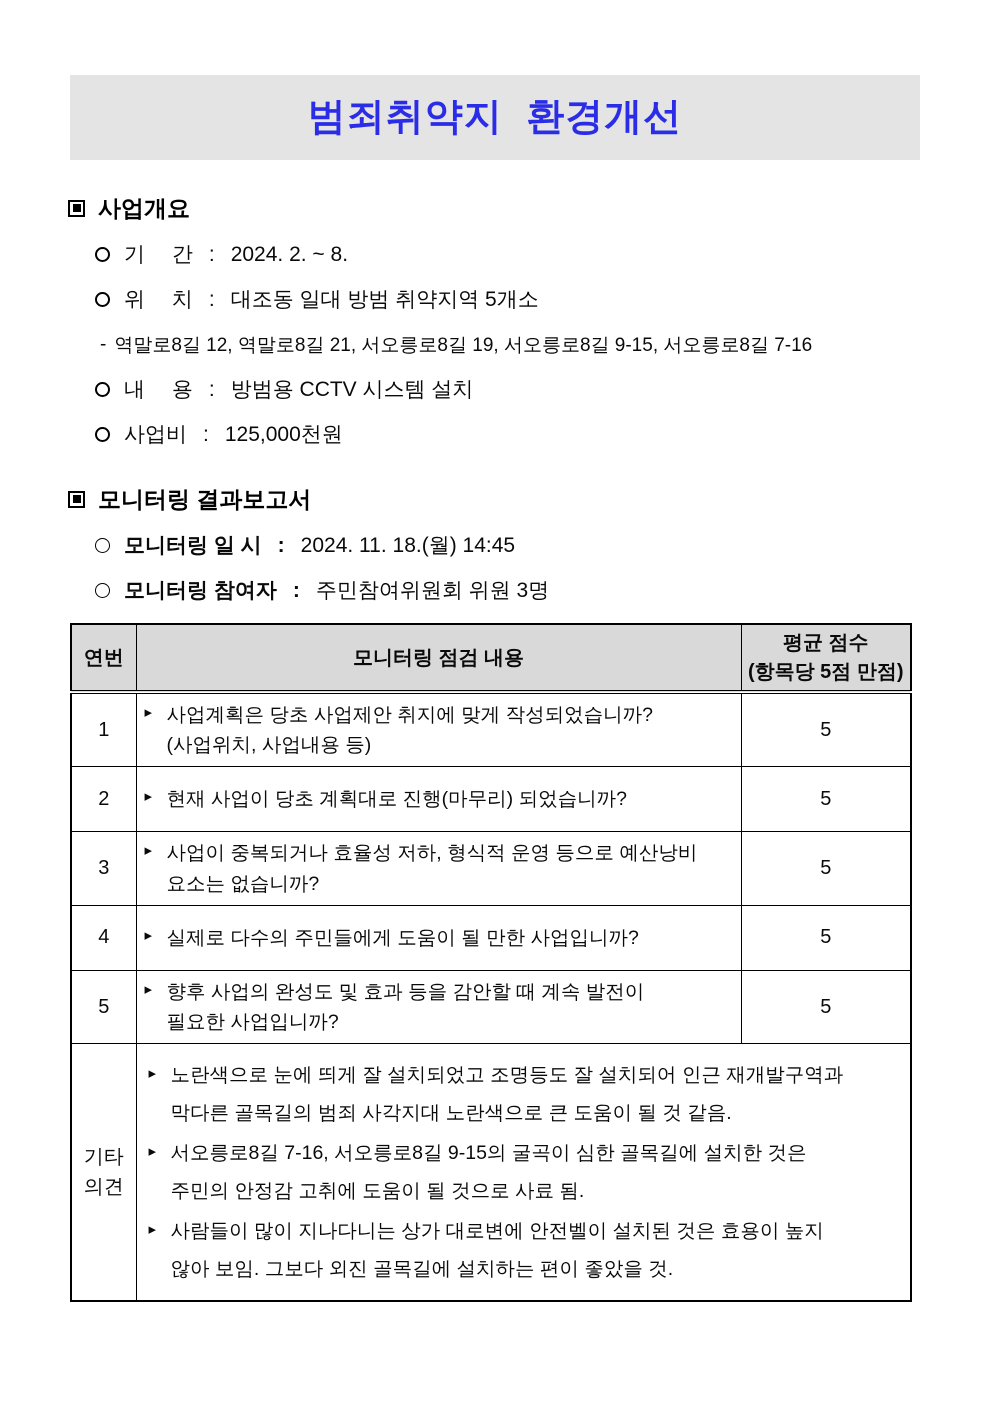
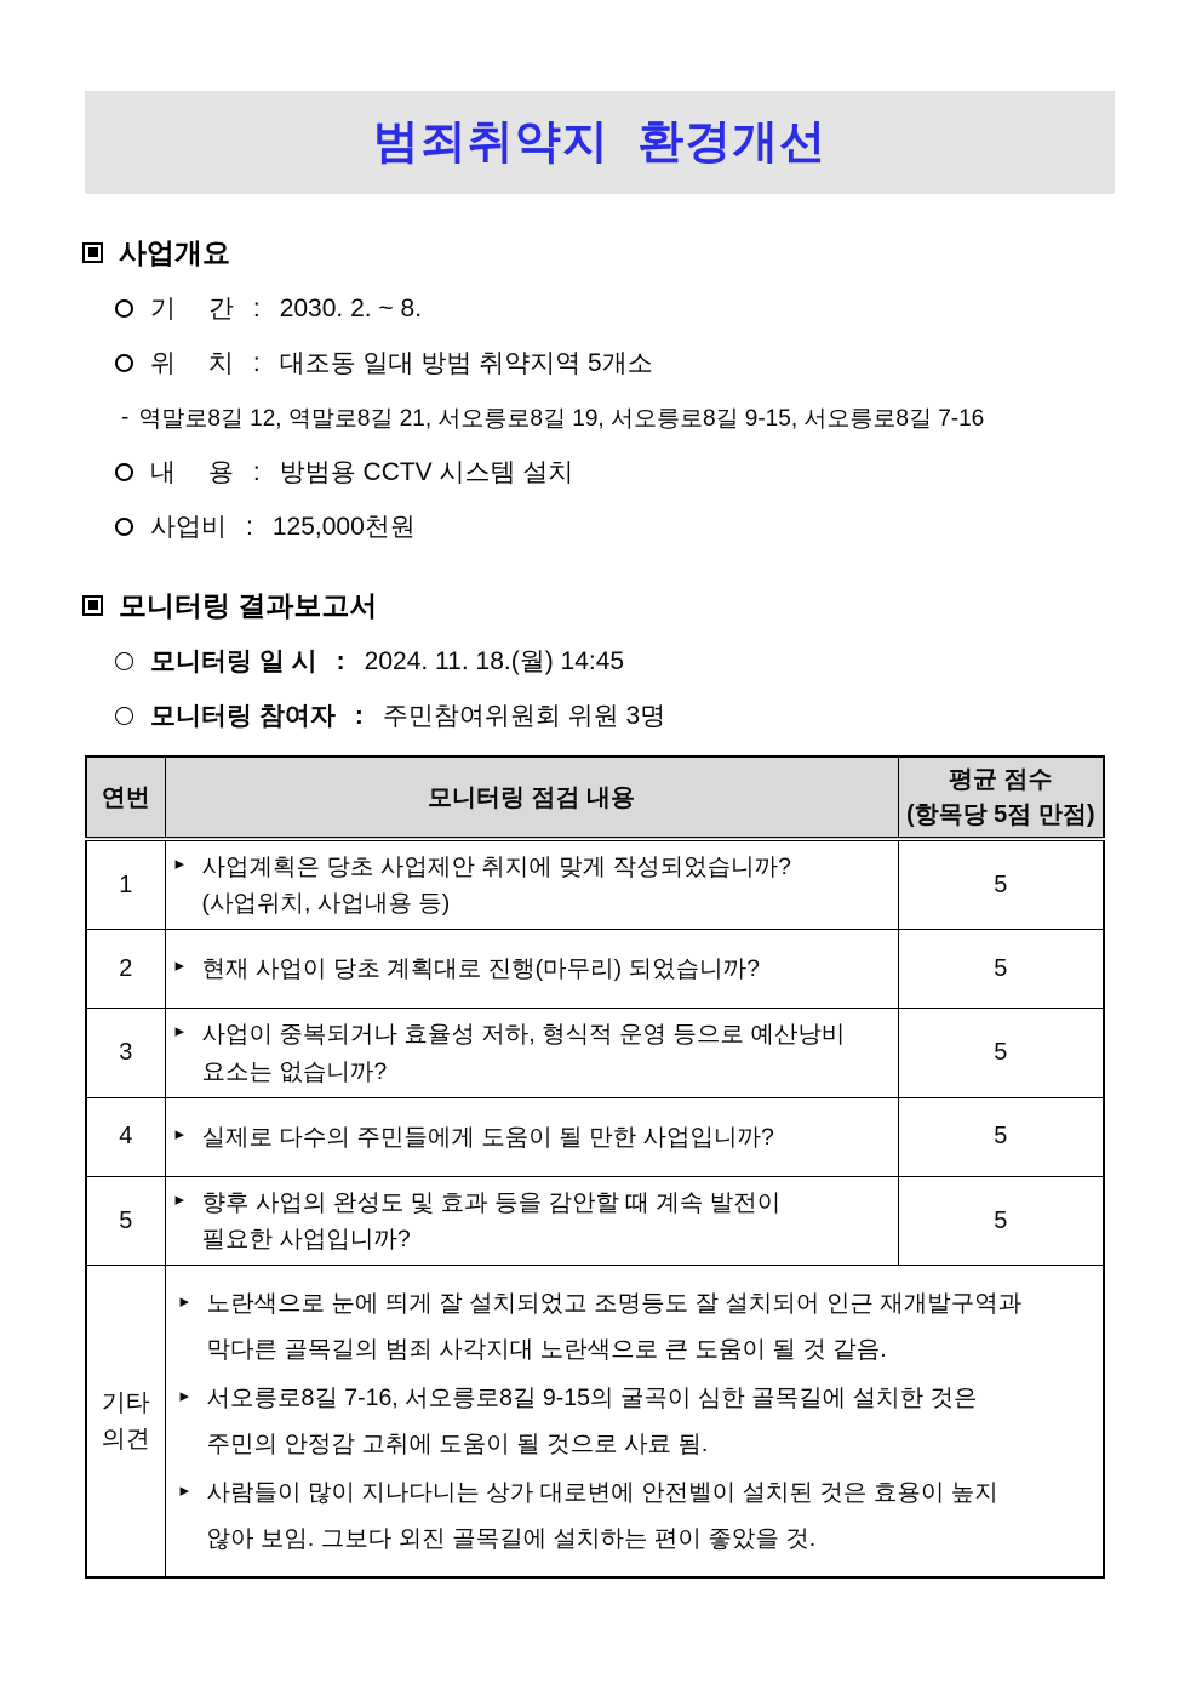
  범죄취약지 환경개선
  사업개요
  기 간
  :
- 2024. 2. ~ 8.
+ 2030. 2. ~ 8.
  위 치
  :
  대조동 일대 방범 취약지역 5개소
  -
  역말로8길 12, 역말로8길 21, 서오릉로8길 19, 서오릉로8길 9-15, 서오릉로8길 7-16
  내 용
  :
  방범용 CCTV 시스템 설치
  사업비
  :
  125,000천원
  모니터링 결과보고서
  모니터링 일 시
  :
  2024. 11. 18.(월) 14:45
  모니터링 참여자
  :
  주민참여위원회 위원 3명
  연번	모니터링 점검 내용	평균 점수 (항목당 5점 만점)
  1	▸ 사업계획은 당초 사업제안 취지에 맞게 작성되었습니까? (사업위치, 사업내용 등)	5
  2	▸ 현재 사업이 당초 계획대로 진행(마무리) 되었습니까?	5
  3	▸ 사업이 중복되거나 효율성 저하, 형식적 운영 등으로 예산낭비 요소는 없습니까?	5
  4	▸ 실제로 다수의 주민들에게 도움이 될 만한 사업입니까?	5
  5	▸ 향후 사업의 완성도 및 효과 등을 감안할 때 계속 발전이 필요한 사업입니까?	5
  기타 의견	▸ 노란색으로 눈에 띄게 잘 설치되었고 조명등도 잘 설치되어 인근 재개발구역과 막다른 골목길의 범죄 사각지대 노란색으로 큰 도움이 될 것 같음. ▸ 서오릉로8길 7-16, 서오릉로8길 9-15의 굴곡이 심한 골목길에 설치한 것은 주민의 안정감 고취에 도움이 될 것으로 사료 됨. ▸ 사람들이 많이 지나다니는 상가 대로변에 안전벨이 설치된 것은 효용이 높지 않아 보임. 그보다 외진 골목길에 설치하는 편이 좋았을 것.
